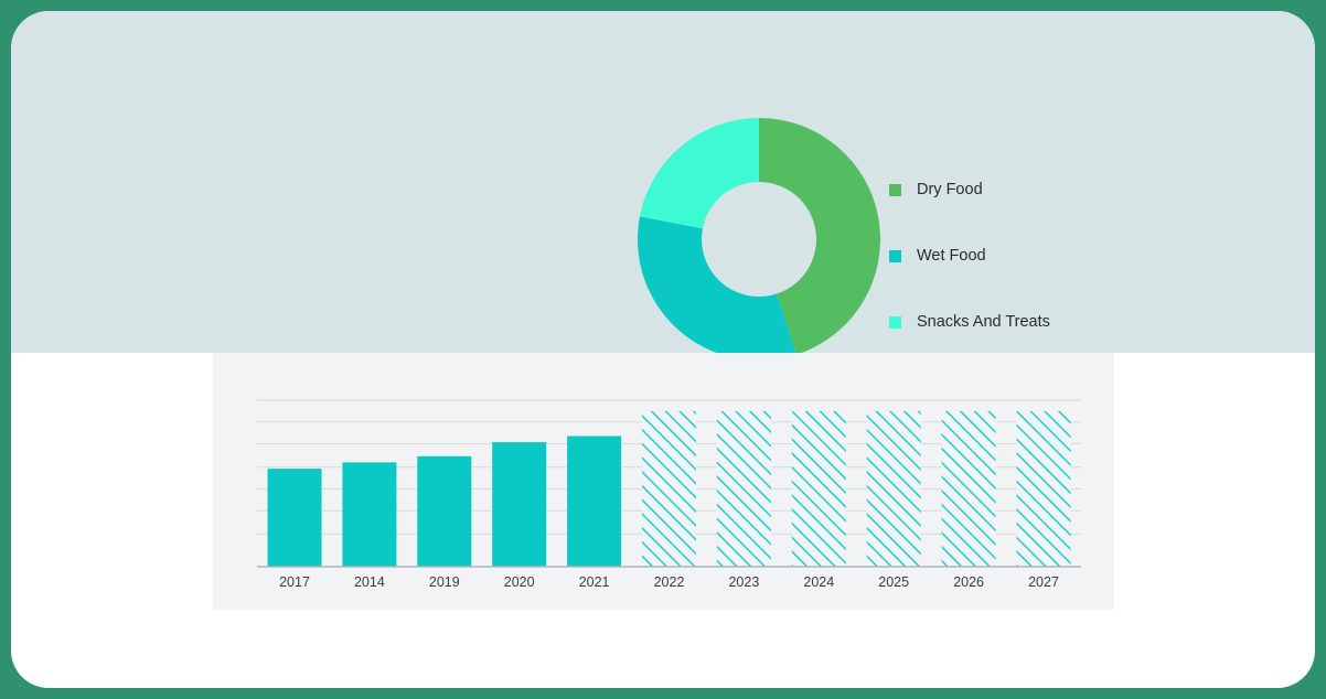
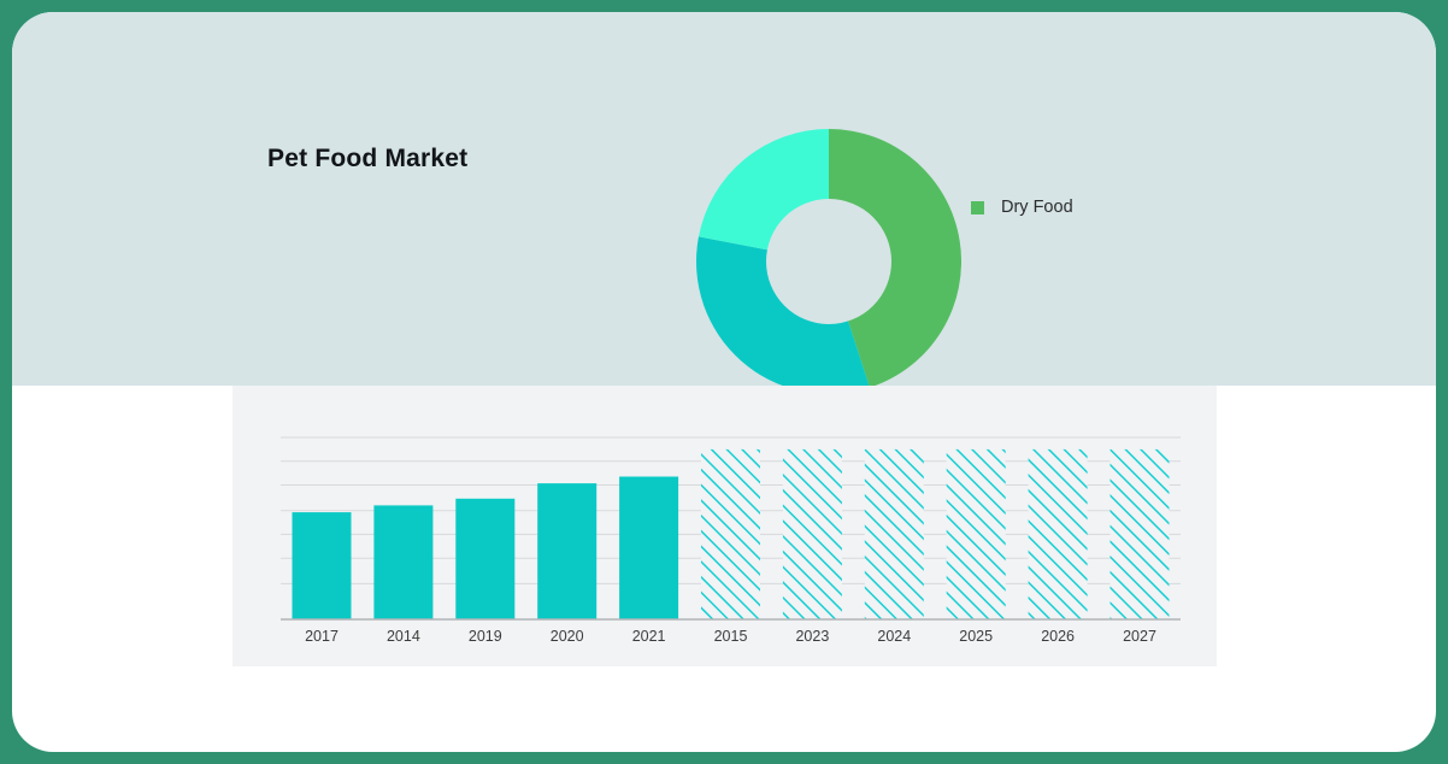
+ Pet Food Market
  Dry Food
- Wet Food
- Snacks And Treats
  2017
  2014
  2019
  2020
  2021
- 2022
+ 2015
  2023
  2024
  2025
  2026
  2027
